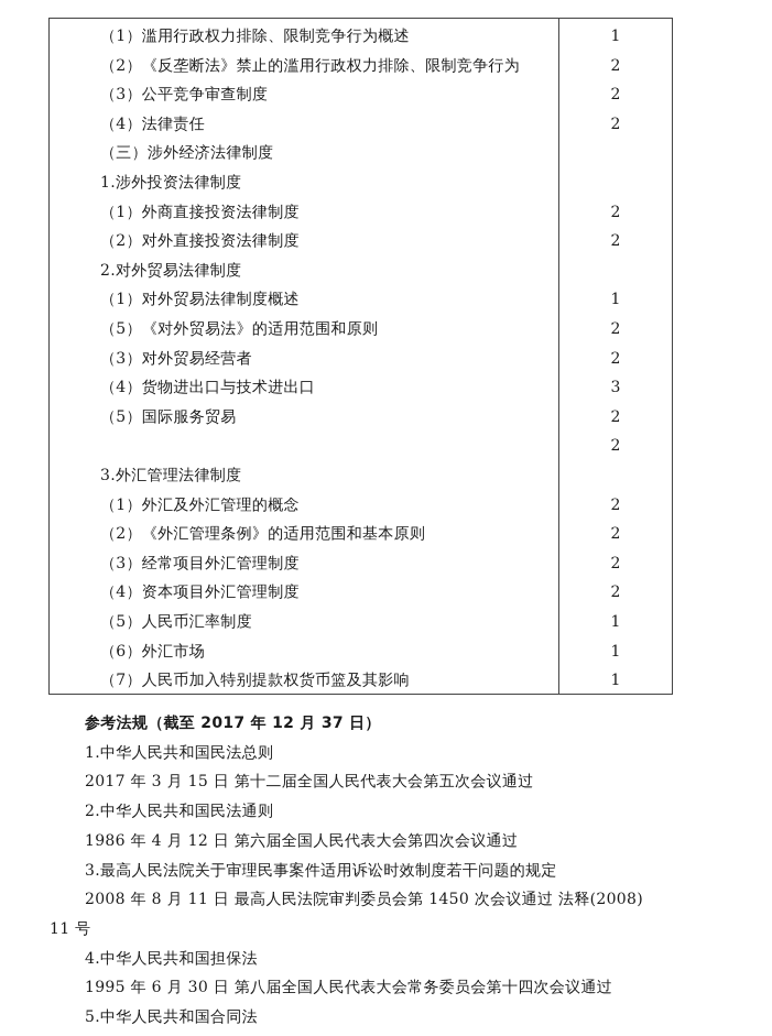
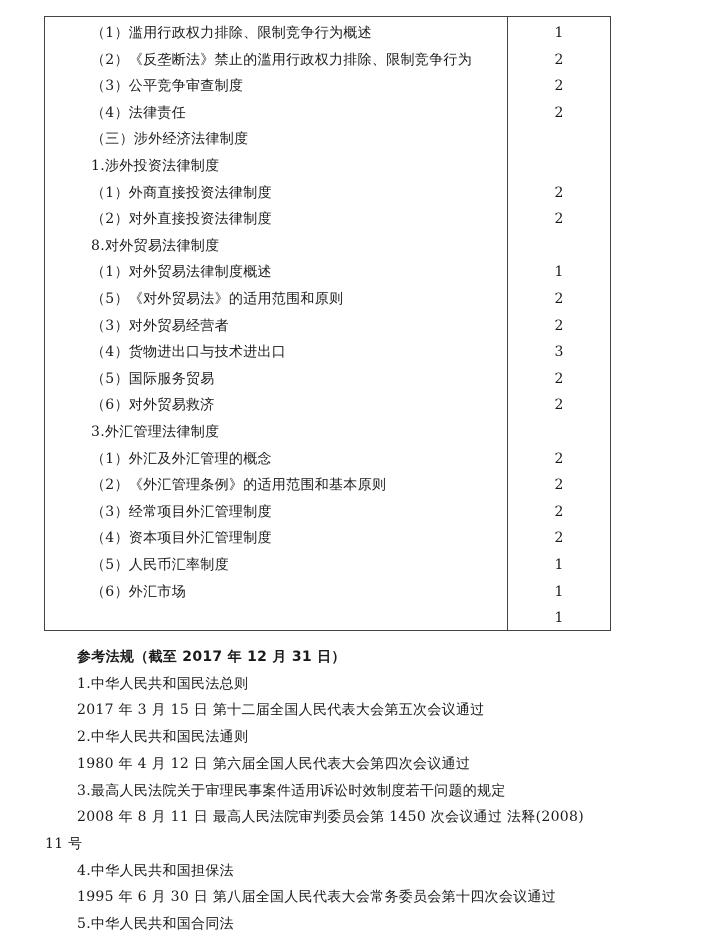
  （1）滥用行政权力排除、限制竞争行为概述
  1
  （2）《反垄断法》禁止的滥用行政权力排除、限制竞争行为
  2
  （3）公平竞争审查制度
  2
  （4）法律责任
  2
  （三）涉外经济法律制度
  1.涉外投资法律制度
  （1）外商直接投资法律制度
  2
  （2）对外直接投资法律制度
  2
- 2.对外贸易法律制度
+ 8.对外贸易法律制度
  （1）对外贸易法律制度概述
  1
  （5）《对外贸易法》的适用范围和原则
  2
  （3）对外贸易经营者
  2
  （4）货物进出口与技术进出口
  3
  （5）国际服务贸易
  2
+ （6）对外贸易救济
  2
  3.外汇管理法律制度
  （1）外汇及外汇管理的概念
  2
  （2）《外汇管理条例》的适用范围和基本原则
  2
  （3）经常项目外汇管理制度
  2
  （4）资本项目外汇管理制度
  2
  （5）人民币汇率制度
  1
  （6）外汇市场
  1
- （7）人民币加入特别提款权货币篮及其影响
  1
- 参考法规（截至 2017 年 12 月 37 日）
+ 参考法规（截至 2017 年 12 月 31 日）
  1.中华人民共和国民法总则
  2017 年 3 月 15 日 第十二届全国人民代表大会第五次会议通过
  2.中华人民共和国民法通则
- 1986 年 4 月 12 日 第六届全国人民代表大会第四次会议通过
+ 1980 年 4 月 12 日 第六届全国人民代表大会第四次会议通过
  3.最高人民法院关于审理民事案件适用诉讼时效制度若干问题的规定
  2008 年 8 月 11 日 最高人民法院审判委员会第 1450 次会议通过 法释(2008)
  11 号
  4.中华人民共和国担保法
  1995 年 6 月 30 日 第八届全国人民代表大会常务委员会第十四次会议通过
  5.中华人民共和国合同法
